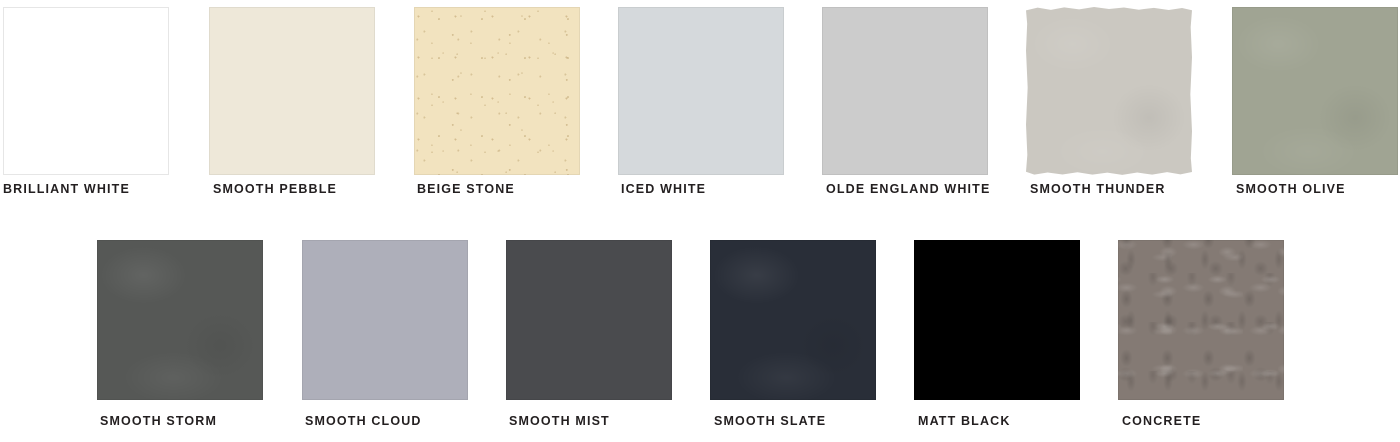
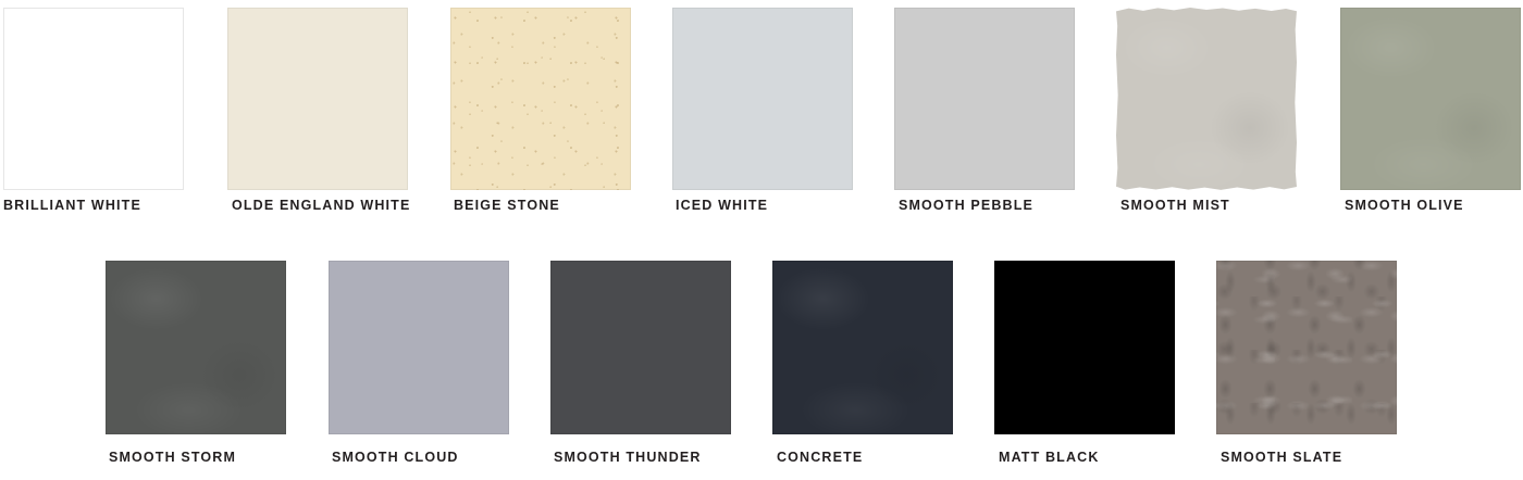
  BRILLIANT WHITE
- SMOOTH PEBBLE
+ OLDE ENGLAND WHITE
  BEIGE STONE
  ICED WHITE
- OLDE ENGLAND WHITE
+ SMOOTH PEBBLE
- SMOOTH THUNDER
+ SMOOTH MIST
  SMOOTH OLIVE
  SMOOTH STORM
  SMOOTH CLOUD
- SMOOTH MIST
+ SMOOTH THUNDER
- SMOOTH SLATE
+ CONCRETE
  MATT BLACK
- CONCRETE
+ SMOOTH SLATE
